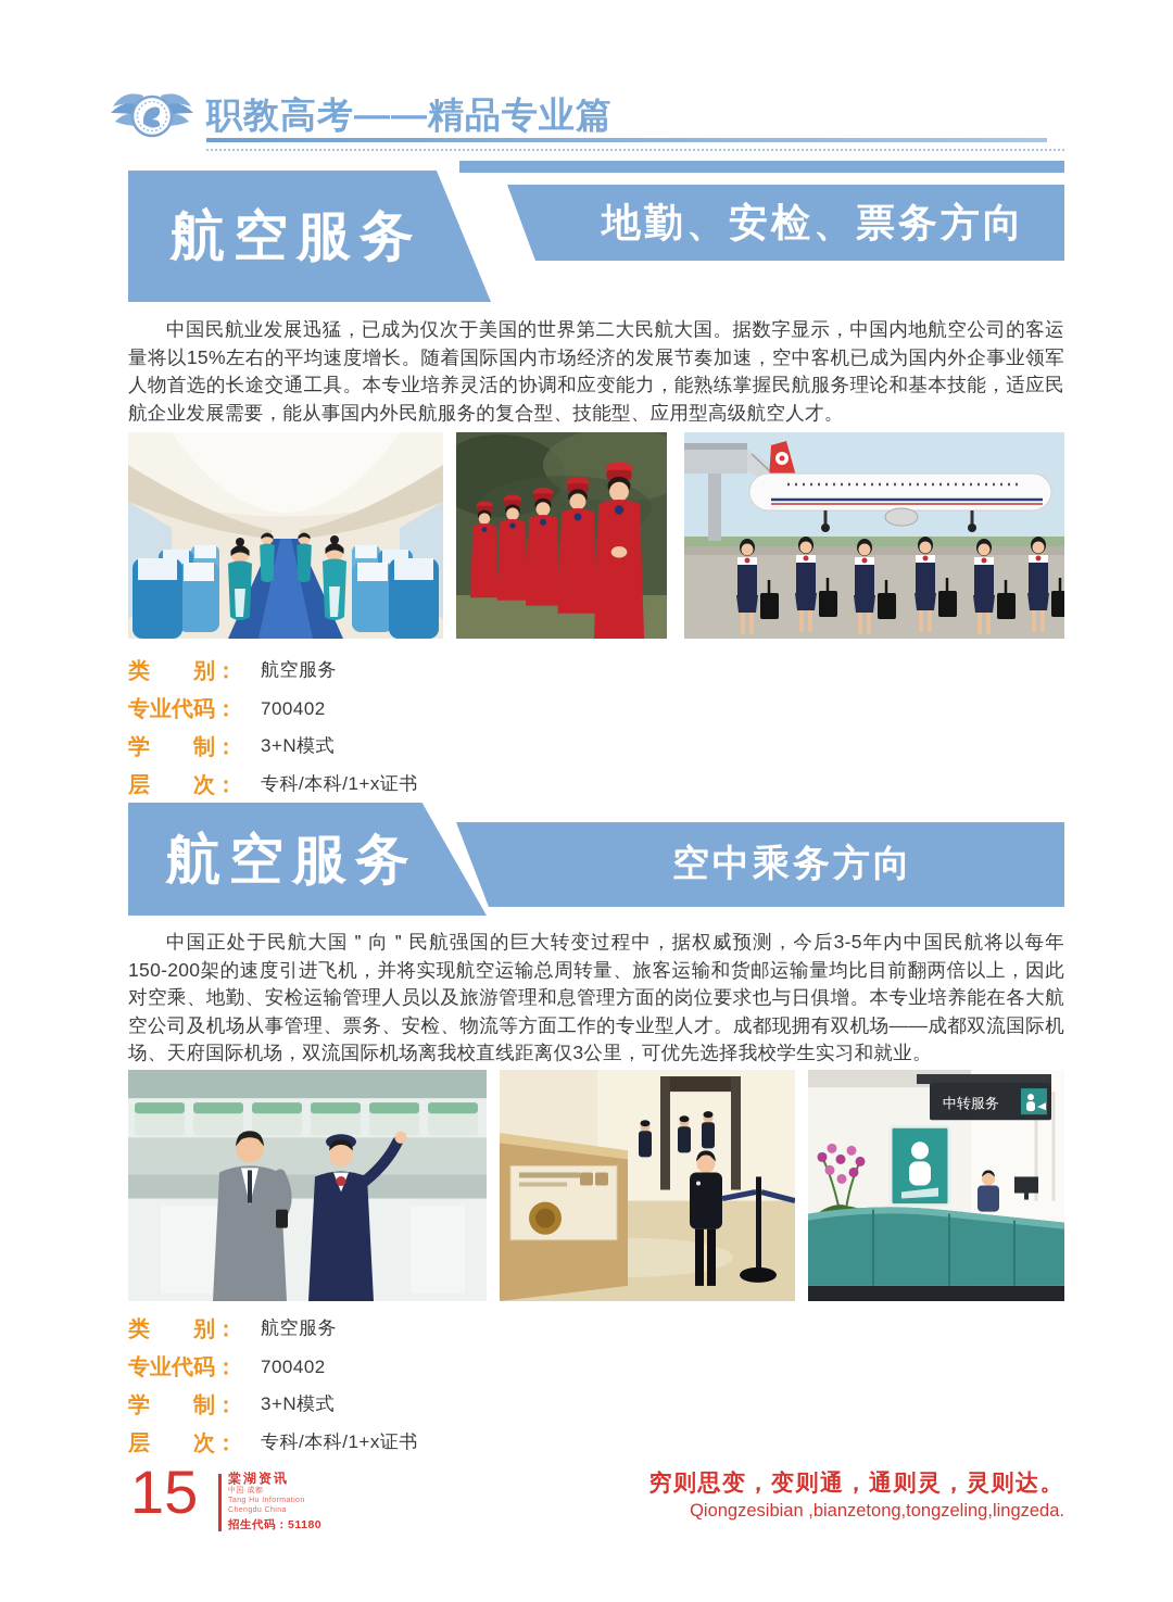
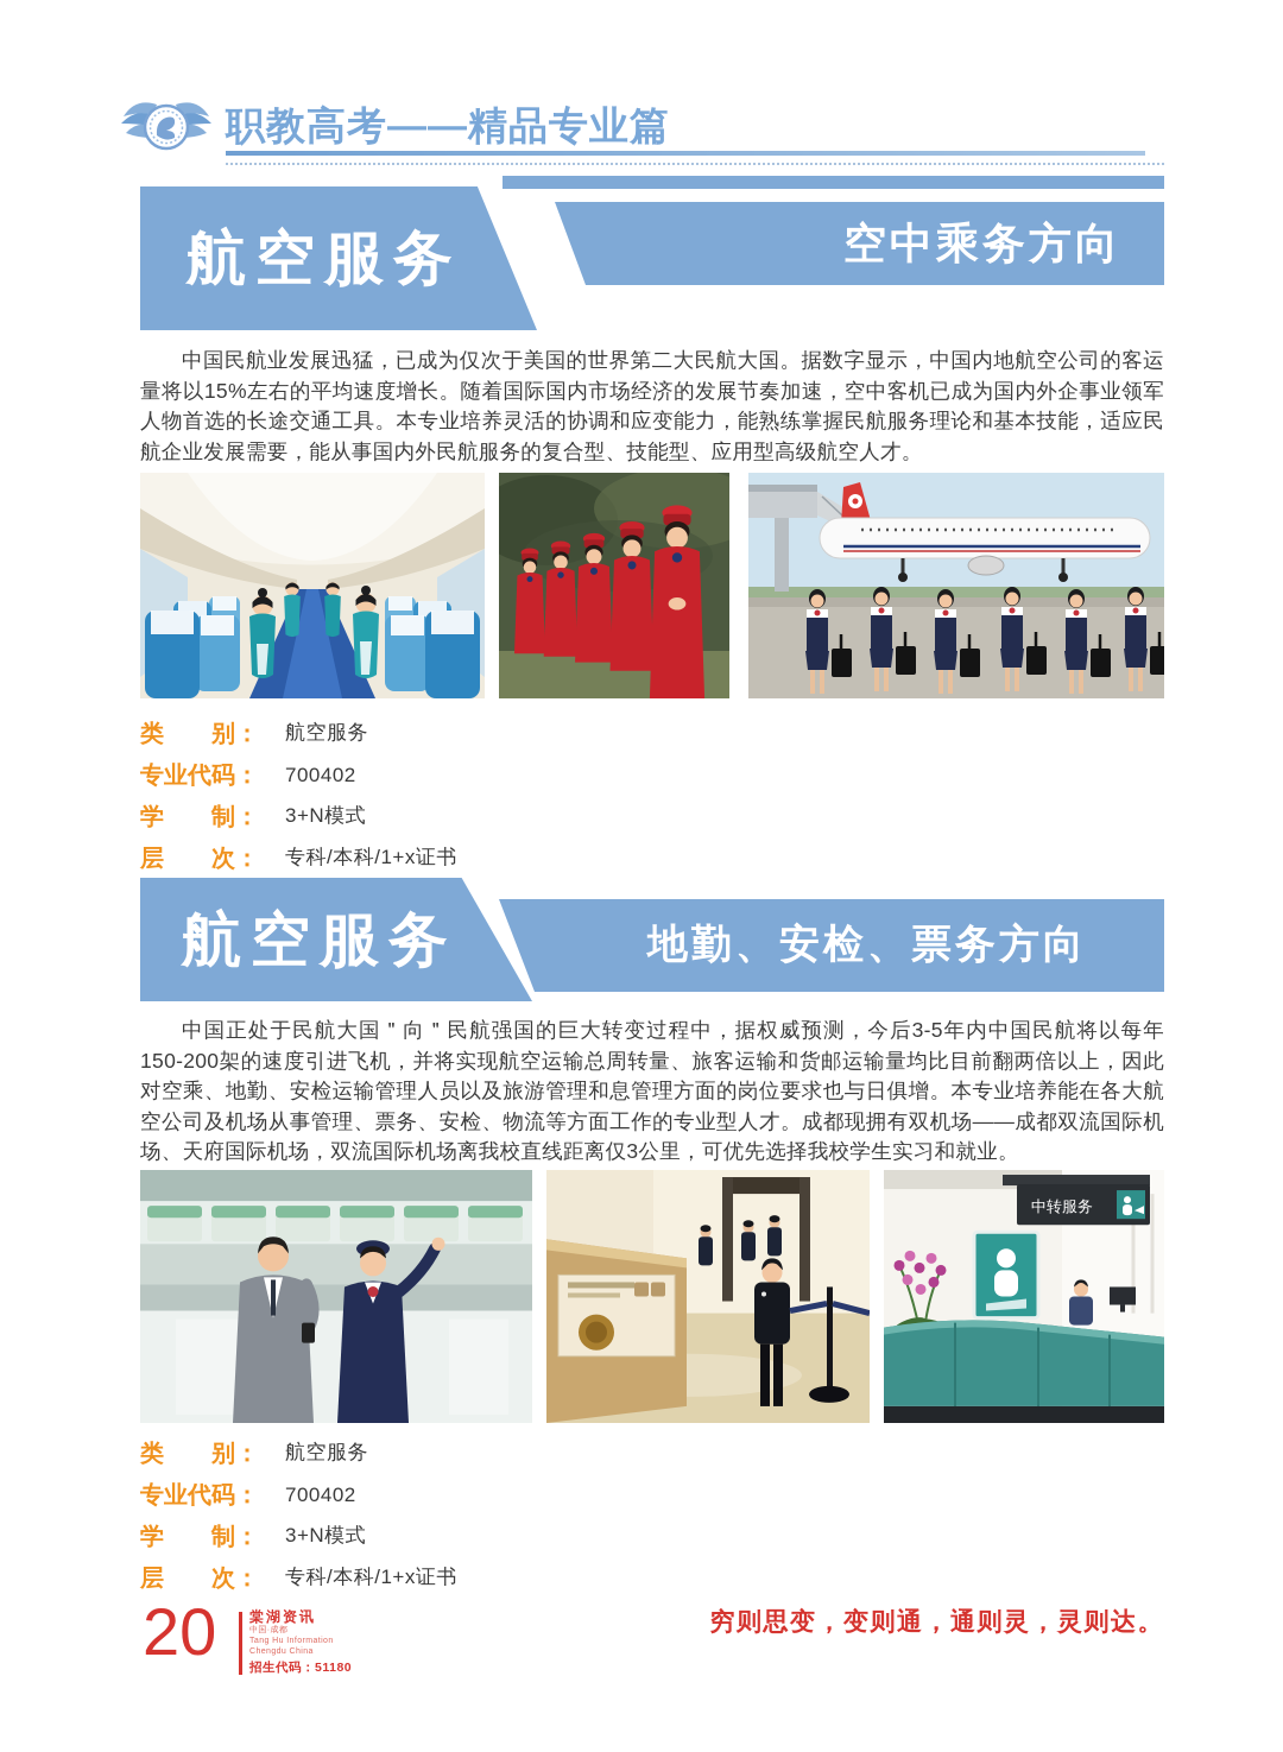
  职教高考——精品专业篇
  航空服务
- 地勤、安检、票务方向
+ 空中乘务方向
  中国民航业发展迅猛，已成为仅次于美国的世界第二大民航大国。据数字显示，中国内地航空公司的客运量将以15%左右的平均速度增长。随着国际国内市场经济的发展节奏加速，空中客机已成为国内外企事业领军人物首选的长途交通工具。本专业培养灵活的协调和应变能力，能熟练掌握民航服务理论和基本技能，适应民航企业发展需要，能从事国内外民航服务的复合型、技能型、应用型高级航空人才。
  类 别：
  航空服务
  专业代码：
  700402
  学 制：
  3+N模式
  层 次：
  专科/本科/1+x证书
  航空服务
- 空中乘务方向
+ 地勤、安检、票务方向
  中国正处于民航大国＂向＂民航强国的巨大转变过程中，据权威预测，今后3-5年内中国民航将以每年150-200架的速度引进飞机，并将实现航空运输总周转量、旅客运输和货邮运输量均比目前翻两倍以上，因此对空乘、地勤、安检运输管理人员以及旅游管理和息管理方面的岗位要求也与日俱增。本专业培养能在各大航空公司及机场从事管理、票务、安检、物流等方面工作的专业型人才。成都现拥有双机场——成都双流国际机场、天府国际机场，双流国际机场离我校直线距离仅3公里，可优先选择我校学生实习和就业。
  中转服务
  类 别：
  航空服务
  专业代码：
  700402
  学 制：
  3+N模式
  层 次：
  专科/本科/1+x证书
- 15
+ 20
  棠湖资讯
  招生代码：51180
  穷则思变，变则通，通则灵，灵则达。
- Qiongzesibian ,bianzetong,tongzeling,lingzeda.
